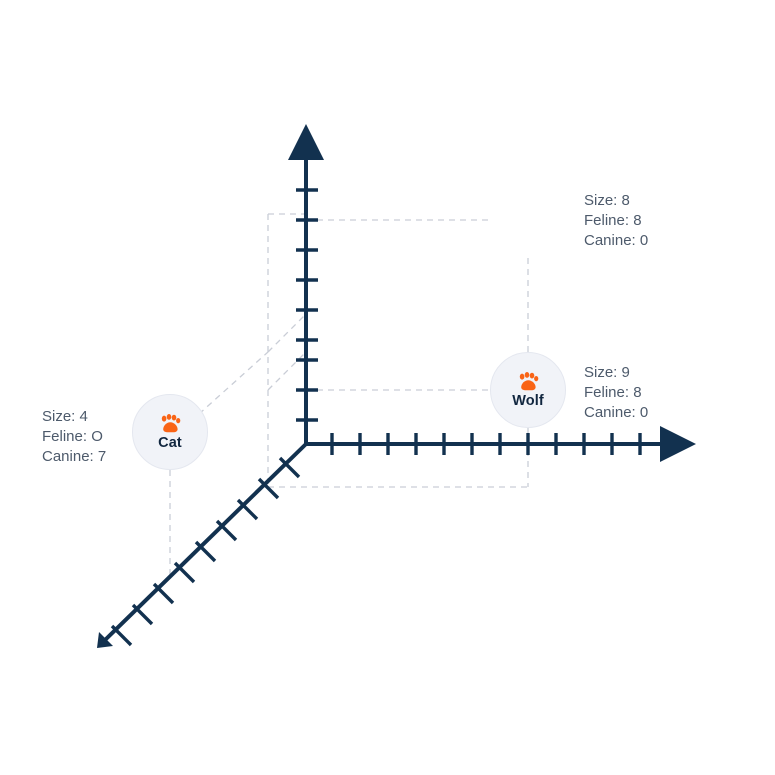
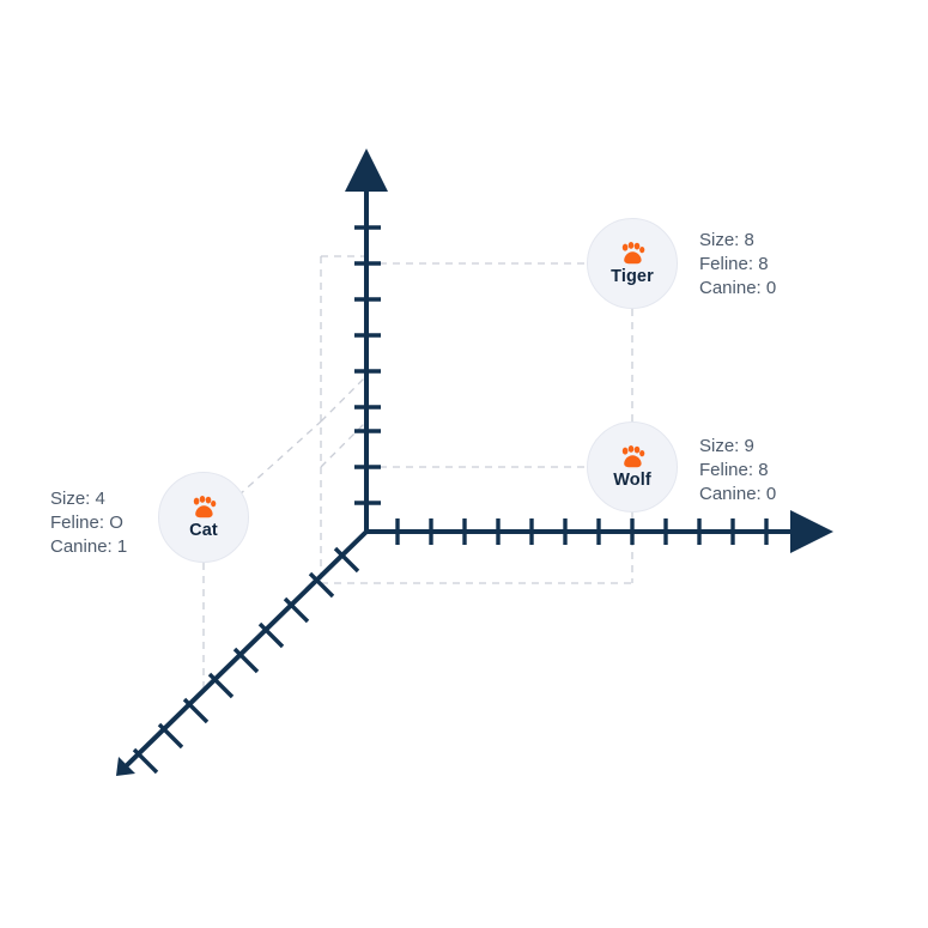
+ Tiger
  Size: 8
  Feline: 8
  Canine: 0
  Wolf
  Size: 9
  Feline: 8
  Canine: 0
  Cat
  Size: 4
  Feline: O
- Canine: 7
+ Canine: 1
